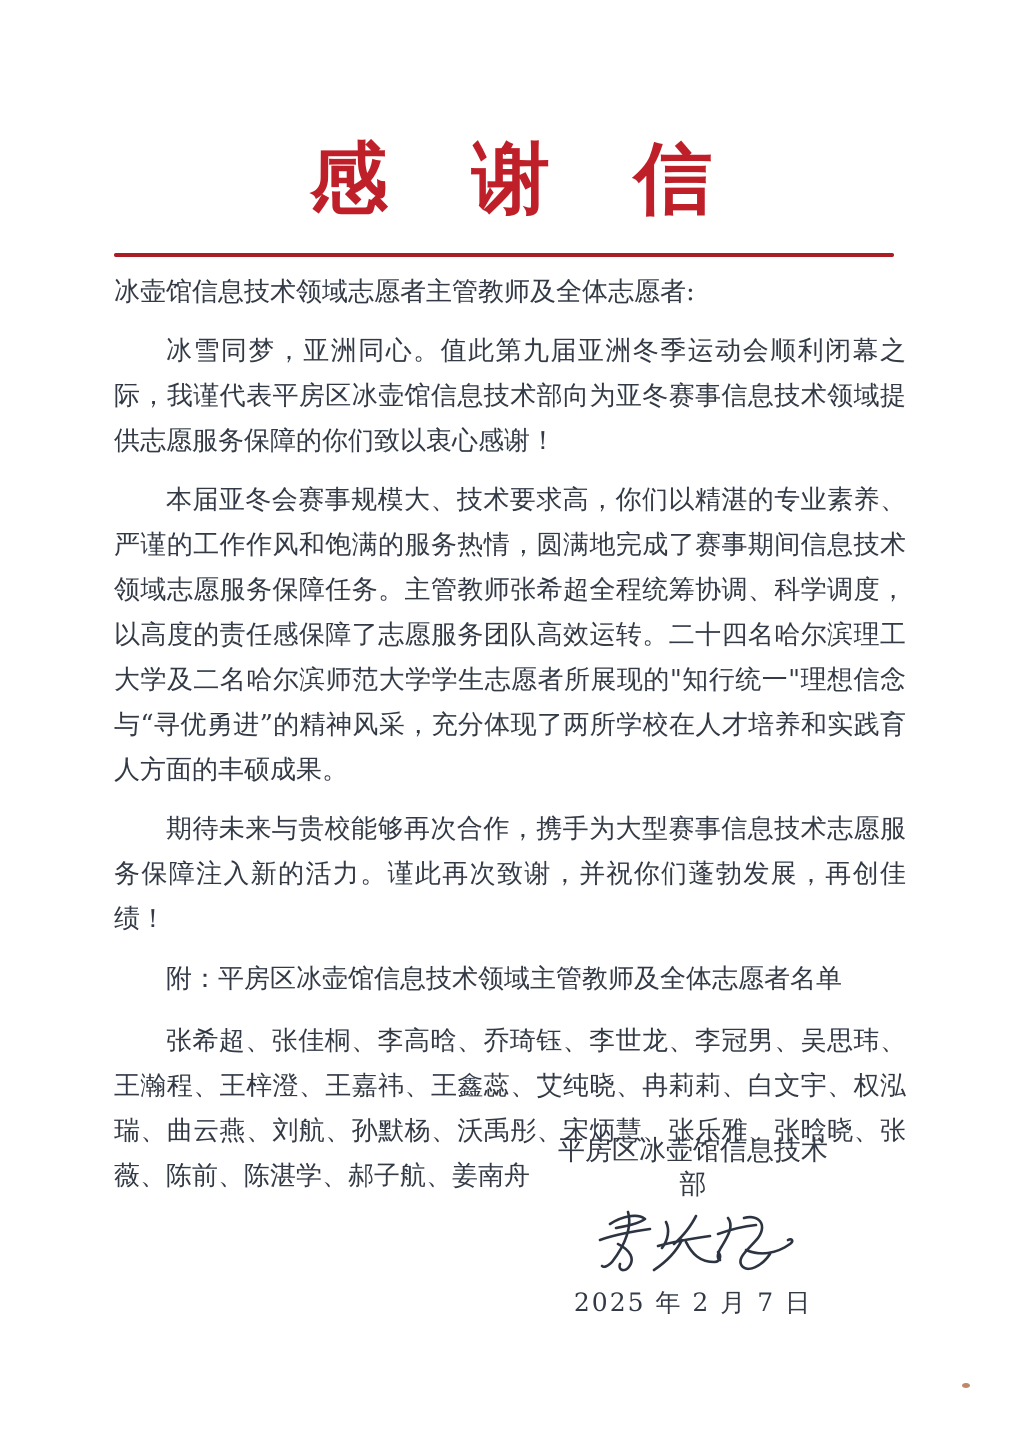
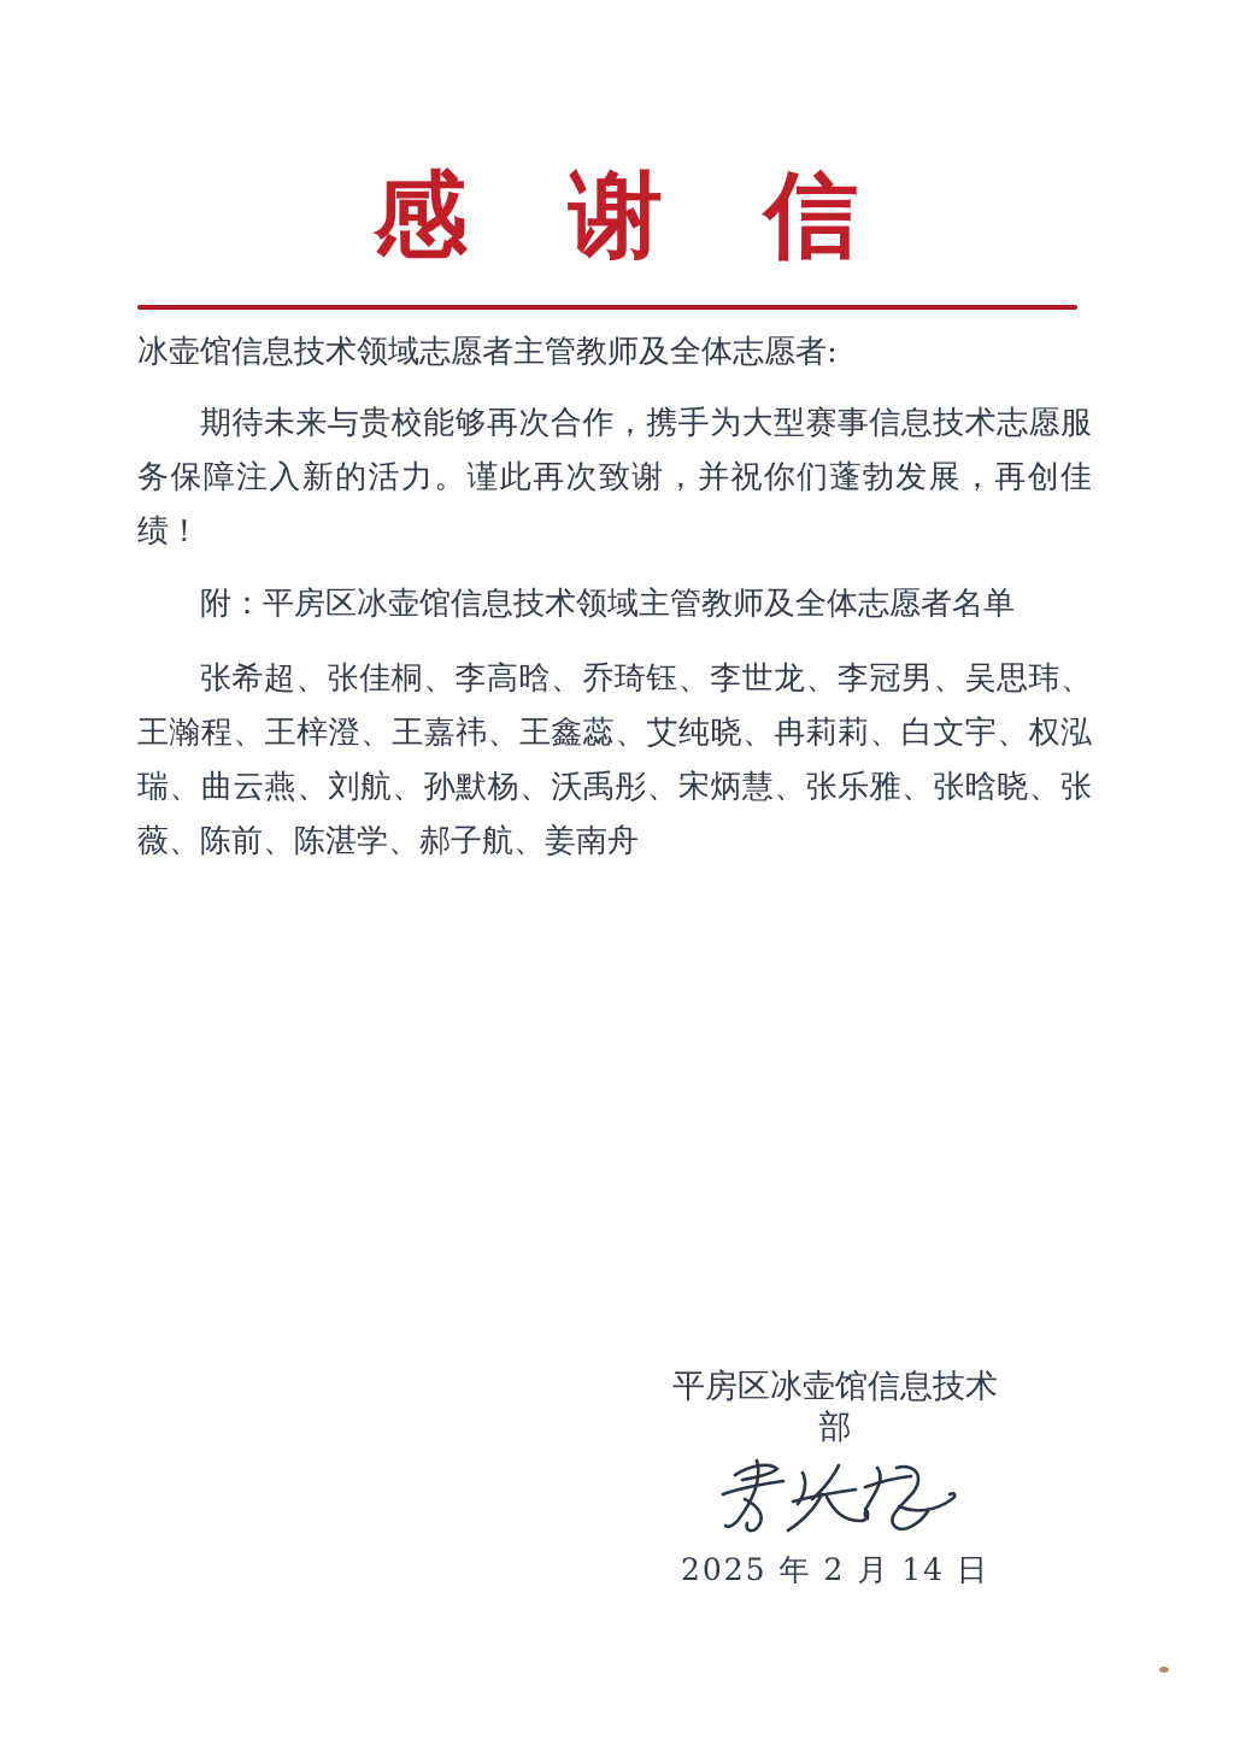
  感 谢 信
  冰壶馆信息技术领域志愿者主管教师及全体志愿者:
- 冰雪同梦，亚洲同心。值此第九届亚洲冬季运动会顺利闭幕之际，我谨代表平房区冰壶馆信息技术部向为亚冬赛事信息技术领域提供志愿服务保障的你们致以衷心感谢！
- 本届亚冬会赛事规模大、技术要求高，你们以精湛的专业素养、严谨的工作作风和饱满的服务热情，圆满地完成了赛事期间信息技术领域志愿服务保障任务。主管教师张希超全程统筹协调、科学调度，以高度的责任感保障了志愿服务团队高效运转。二十四名哈尔滨理工大学及二名哈尔滨师范大学学生志愿者所展现的"知行统一"理想信念与“寻优勇进”的精神风采，充分体现了两所学校在人才培养和实践育人方面的丰硕成果。
  期待未来与贵校能够再次合作，携手为大型赛事信息技术志愿服务保障注入新的活力。谨此再次致谢，并祝你们蓬勃发展，再创佳绩！
  附：平房区冰壶馆信息技术领域主管教师及全体志愿者名单
  张希超、张佳桐、李高晗、乔琦钰、李世龙、李冠男、吴思玮、王瀚程、王梓澄、王嘉祎、王鑫蕊、艾纯晓、冉莉莉、白文宇、权泓瑞、曲云燕、刘航、孙默杨、沃禹彤、宋炳慧、张乐雅、张晗晓、张薇、陈前、陈湛学、郝子航、姜南舟
  平房区冰壶馆信息技术部
- 2025 年 2 月 7 日
+ 2025 年 2 月 14 日
